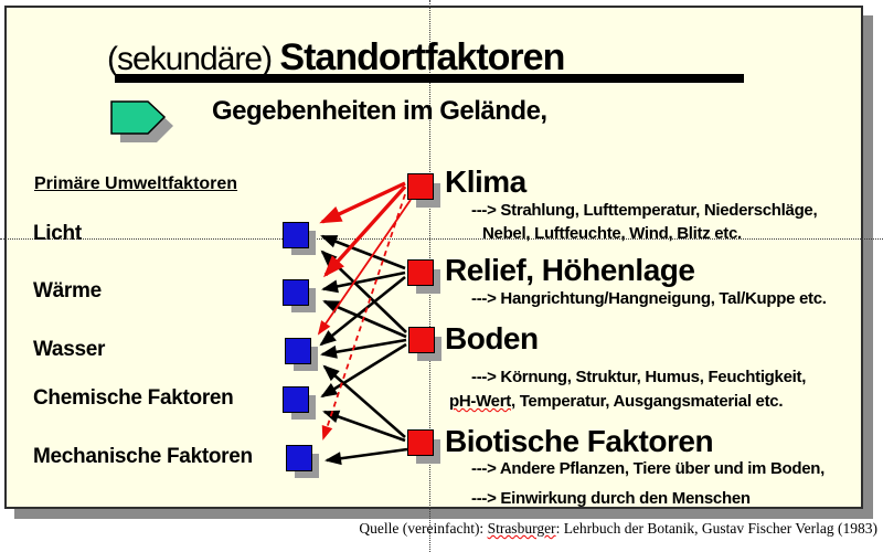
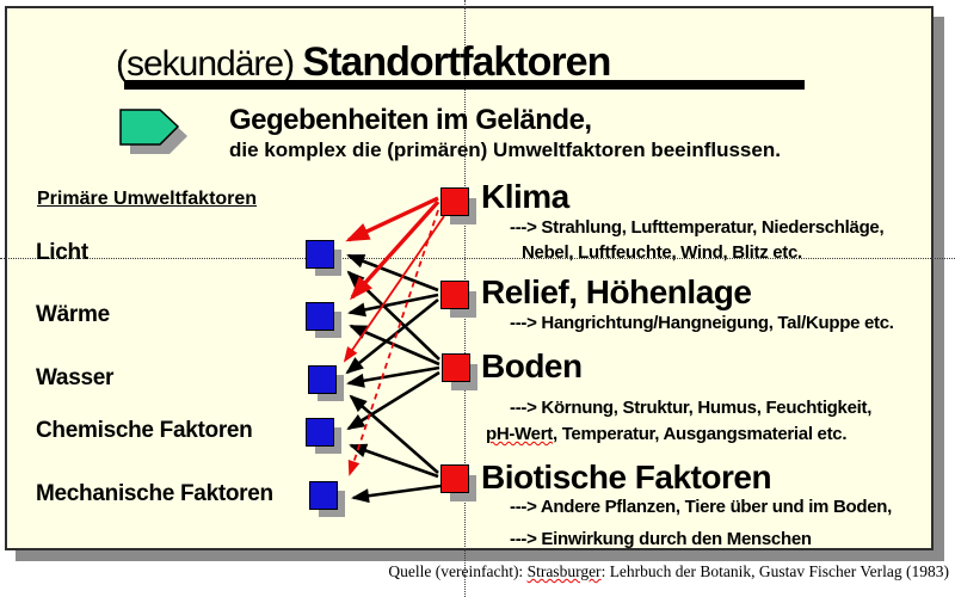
  (sekundäre) Standortfaktoren
  Gegebenheiten im Gelände,
+ die komplex die (primären) Umweltfaktoren beeinflussen.
  Primäre Umweltfaktoren
  Licht
  Wärme
  Wasser
  Chemische Faktoren
  Mechanische Faktoren
  Klima
  ---> Strahlung, Lufttemperatur, Niederschläge,
  Nebel, Luftfeuchte, Wind, Blitz etc.
  Relief, Höhenlage
  ---> Hangrichtung/Hangneigung, Tal/Kuppe etc.
  Boden
  ---> Körnung, Struktur, Humus, Feuchtigkeit,
  pH-Wert, Temperatur, Ausgangsmaterial etc.
  Biotische Faktoren
  ---> Andere Pflanzen, Tiere über und im Boden,
  ---> Einwirkung durch den Menschen
  Quelle (vereinfacht): Strasburger: Lehrbuch der Botanik, Gustav Fischer Verlag (1983)
